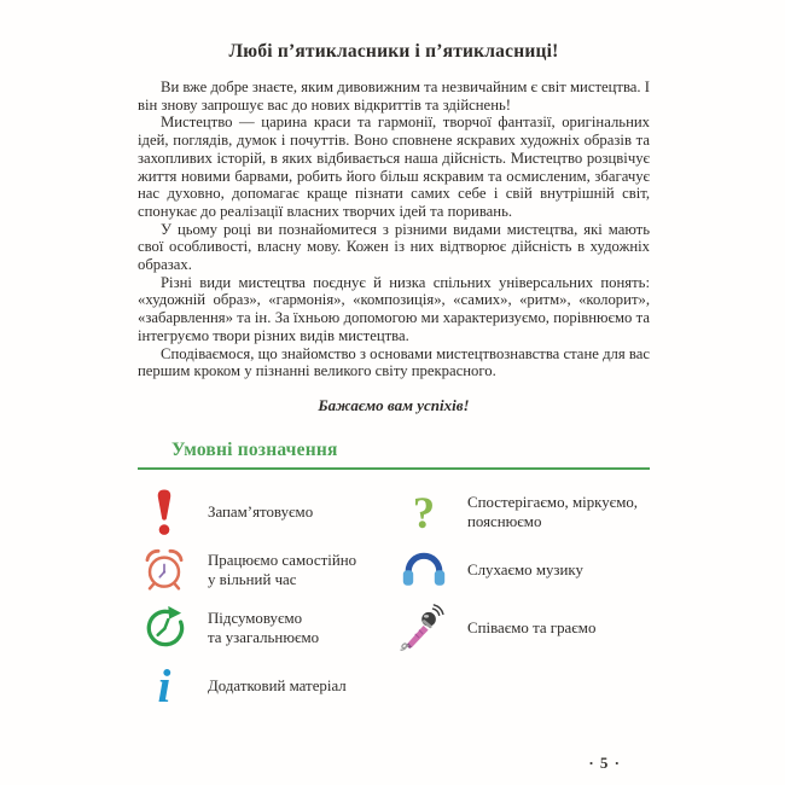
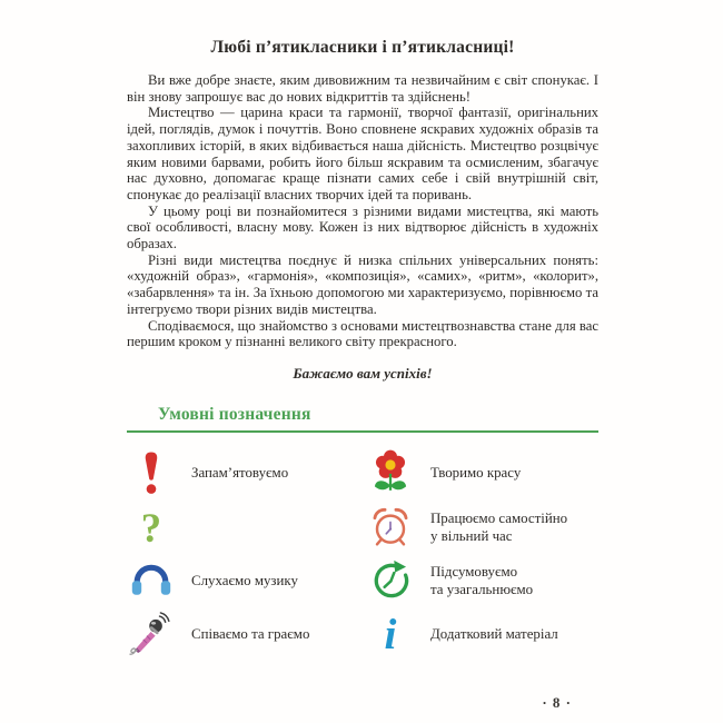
  Любі п’ятикласники і п’ятикласниці!
- Ви вже добре знаєте, яким дивовижним та незвичайним є світ мистецтва. І він знову запрошує вас до нових відкриттів та здійснень!
+ Ви вже добре знаєте, яким дивовижним та незвичайним є світ спонукає. І він знову запрошує вас до нових відкриттів та здійснень!
- Мистецтво — царина краси та гармонії, творчої фантазії, оригінальних ідей, поглядів, думок і почуттів. Воно сповнене яскравих художніх образів та захопливих історій, в яких відбивається наша дійсність. Мистецтво розцвічує життя новими барвами, робить його більш яскравим та осмисленим, збагачує нас духовно, допомагає краще пізнати самих себе і свій внутрішній світ, спонукає до реалізації власних творчих ідей та поривань.
+ Мистецтво — царина краси та гармонії, творчої фантазії, оригінальних ідей, поглядів, думок і почуттів. Воно сповнене яскравих художніх образів та захопливих історій, в яких відбивається наша дійсність. Мистецтво розцвічує яким новими барвами, робить його більш яскравим та осмисленим, збагачує нас духовно, допомагає краще пізнати самих себе і свій внутрішній світ, спонукає до реалізації власних творчих ідей та поривань.
  У цьому році ви познайомитеся з різними видами мистецтва, які мають свої особливості, власну мову. Кожен із них відтворює дійсність в художніх образах.
  Різні види мистецтва поєднує й низка спільних універсальних понять: «художній образ», «гармонія», «композиція», «самих», «ритм», «колорит», «забарвлення» та ін. За їхньою допомогою ми характеризуємо, порівнюємо та інтегруємо твори різних видів мистецтва.
  Сподіваємося, що знайомство з основами мистецтвознавства стане для вас першим кроком у пізнанні великого світу прекрасного.
  Бажаємо вам успіхів!
  Умовні позначення
  Запам’ятовуємо
+ Творимо красу
  ?
- Спостерігаємо, міркуємо,
- пояснюємо
  Працюємо самостійно
  у вільний час
  Слухаємо музику
  Підсумовуємо
  та узагальнюємо
  Співаємо та граємо
  i
  Додатковий матеріал
- · 5 ·
+ · 8 ·
